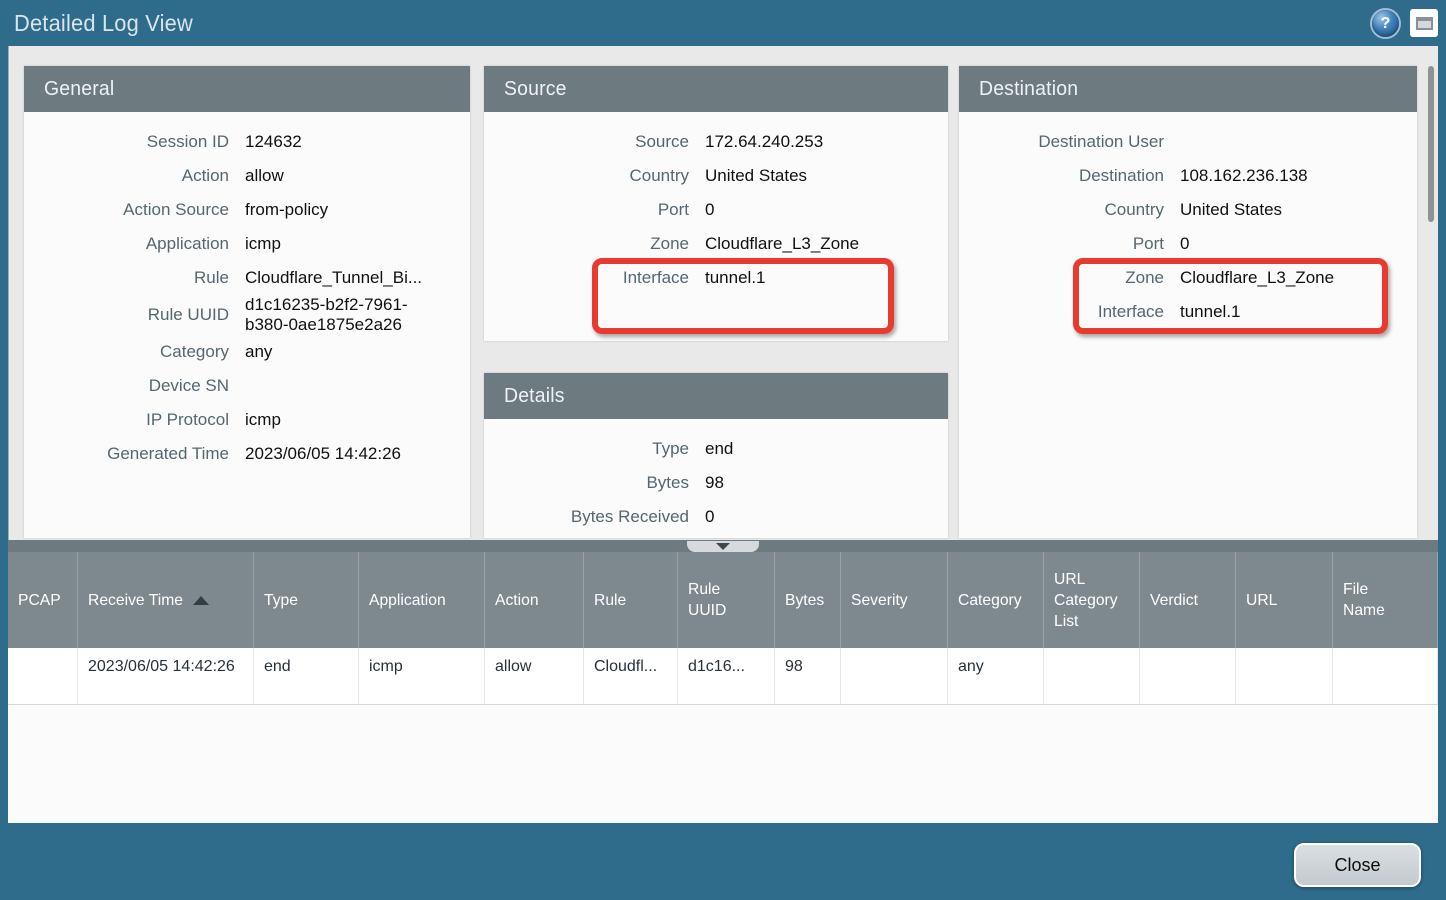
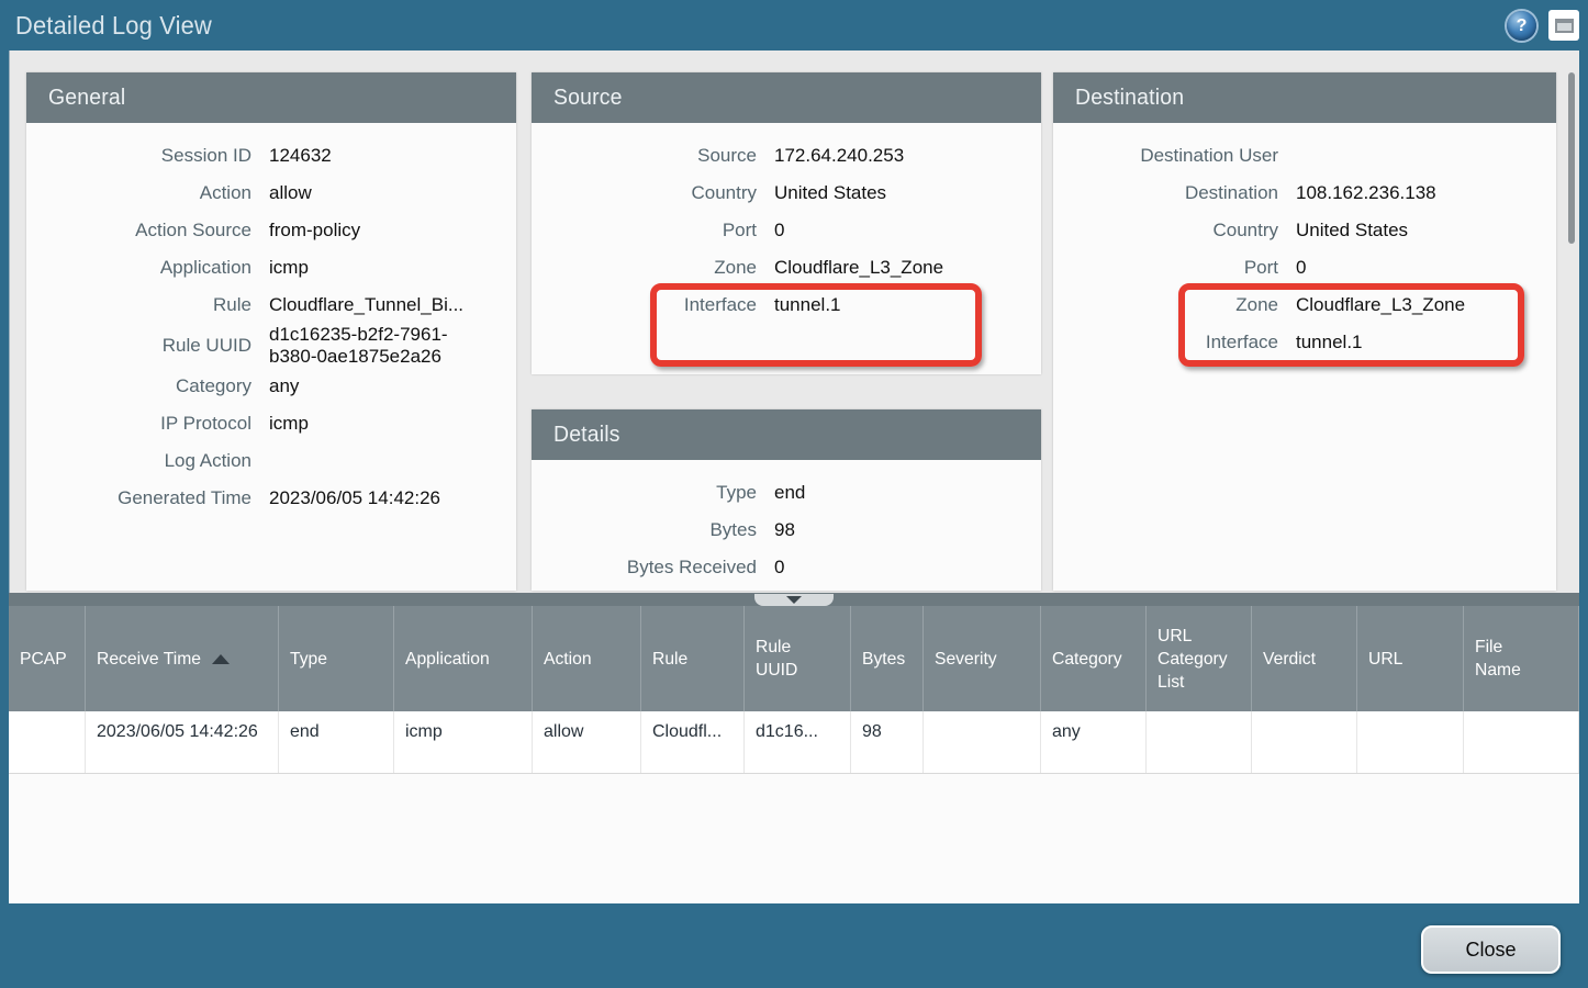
  Detailed Log View
  ?
  General
  Session ID
  124632
  Action
  allow
  Action Source
  from-policy
  Application
  icmp
  Rule
  Cloudflare_Tunnel_Bi...
  Rule UUID
  d1c16235-b2f2-7961-b380-0ae1875e2a26
  Category
  any
- Device SN
  IP Protocol
  icmp
+ Log Action
  Generated Time
  2023/06/05 14:42:26
  Source
  Source
  172.64.240.253
  Country
  United States
  Port
  0
  Zone
  Cloudflare_L3_Zone
  Interface
  tunnel.1
  Details
  Type
  end
  Bytes
  98
  Bytes Received
  0
  Destination
  Destination User
  Destination
  108.162.236.138
  Country
  United States
  Port
  0
  Zone
  Cloudflare_L3_Zone
  Interface
  tunnel.1
  PCAP
  Receive Time
  Type
  Application
  Action
  Rule
  Rule UUID
  Bytes
  Severity
  Category
  URL Category List
  Verdict
  URL
  File Name
  2023/06/05 14:42:26
  end
  icmp
  allow
  Cloudfl...
  d1c16...
  98
  any
  Close
